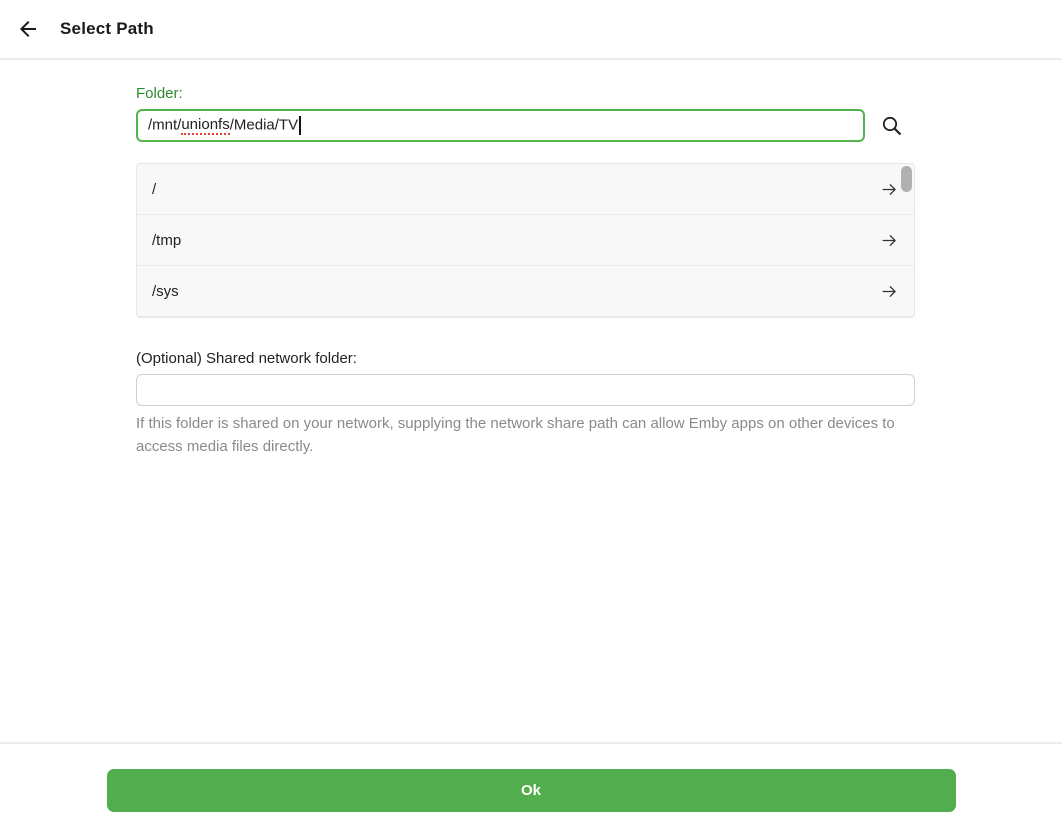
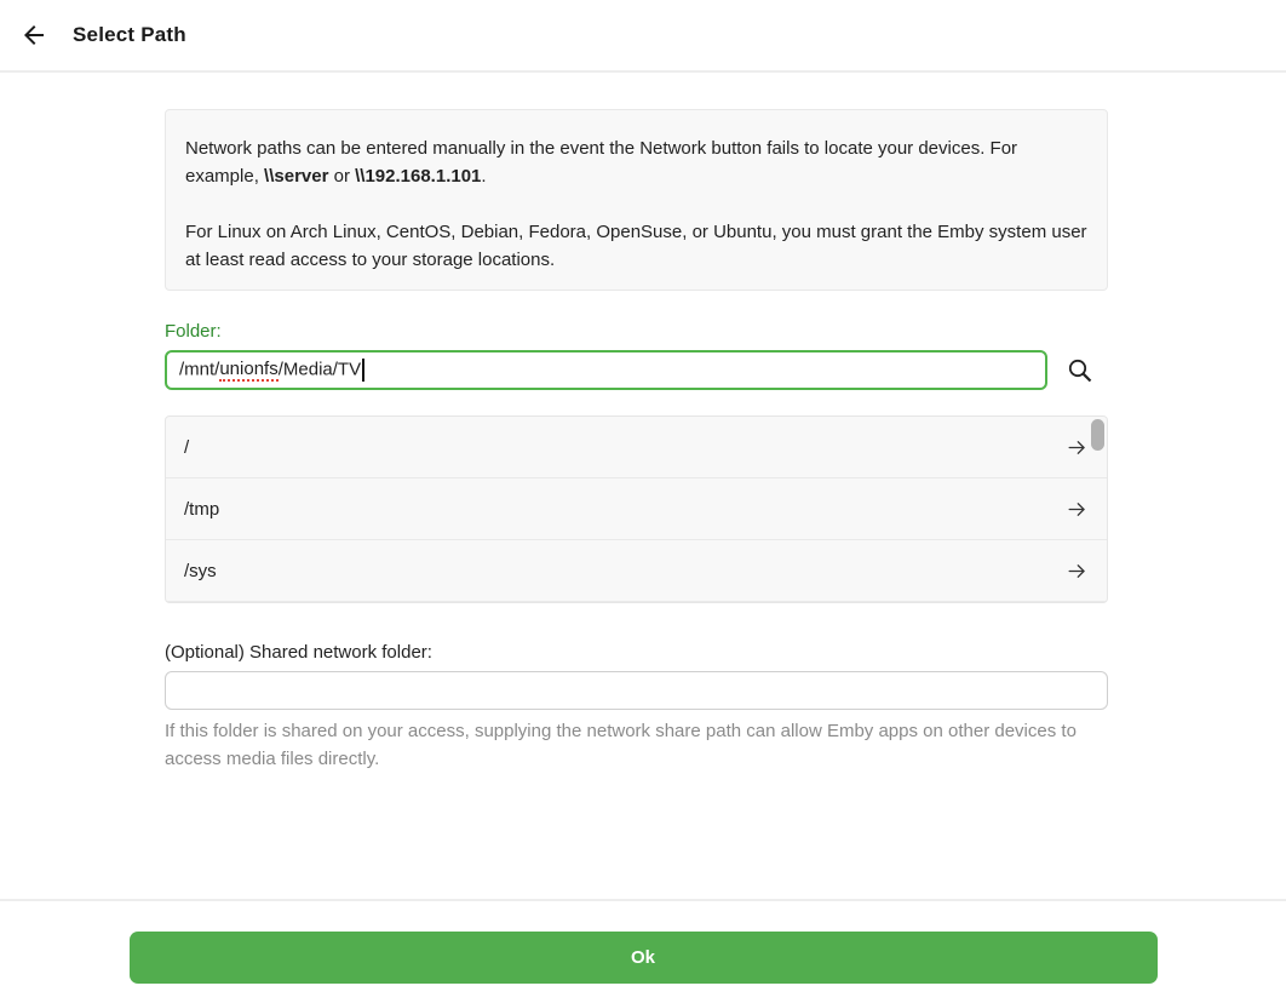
  Select Path
+ Network paths can be entered manually in the event the Network button fails to locate your devices. For example, \\server or \\192.168.1.101.
+ For Linux on Arch Linux, CentOS, Debian, Fedora, OpenSuse, or Ubuntu, you must grant the Emby system user at least read access to your storage locations.
  Folder:
  /mnt/unionfs/Media/TV
  /
  /tmp
  /sys
  (Optional) Shared network folder:
- If this folder is shared on your network, supplying the network share path can allow Emby apps on other devices to access media files directly.
+ If this folder is shared on your access, supplying the network share path can allow Emby apps on other devices to access media files directly.
  Ok
